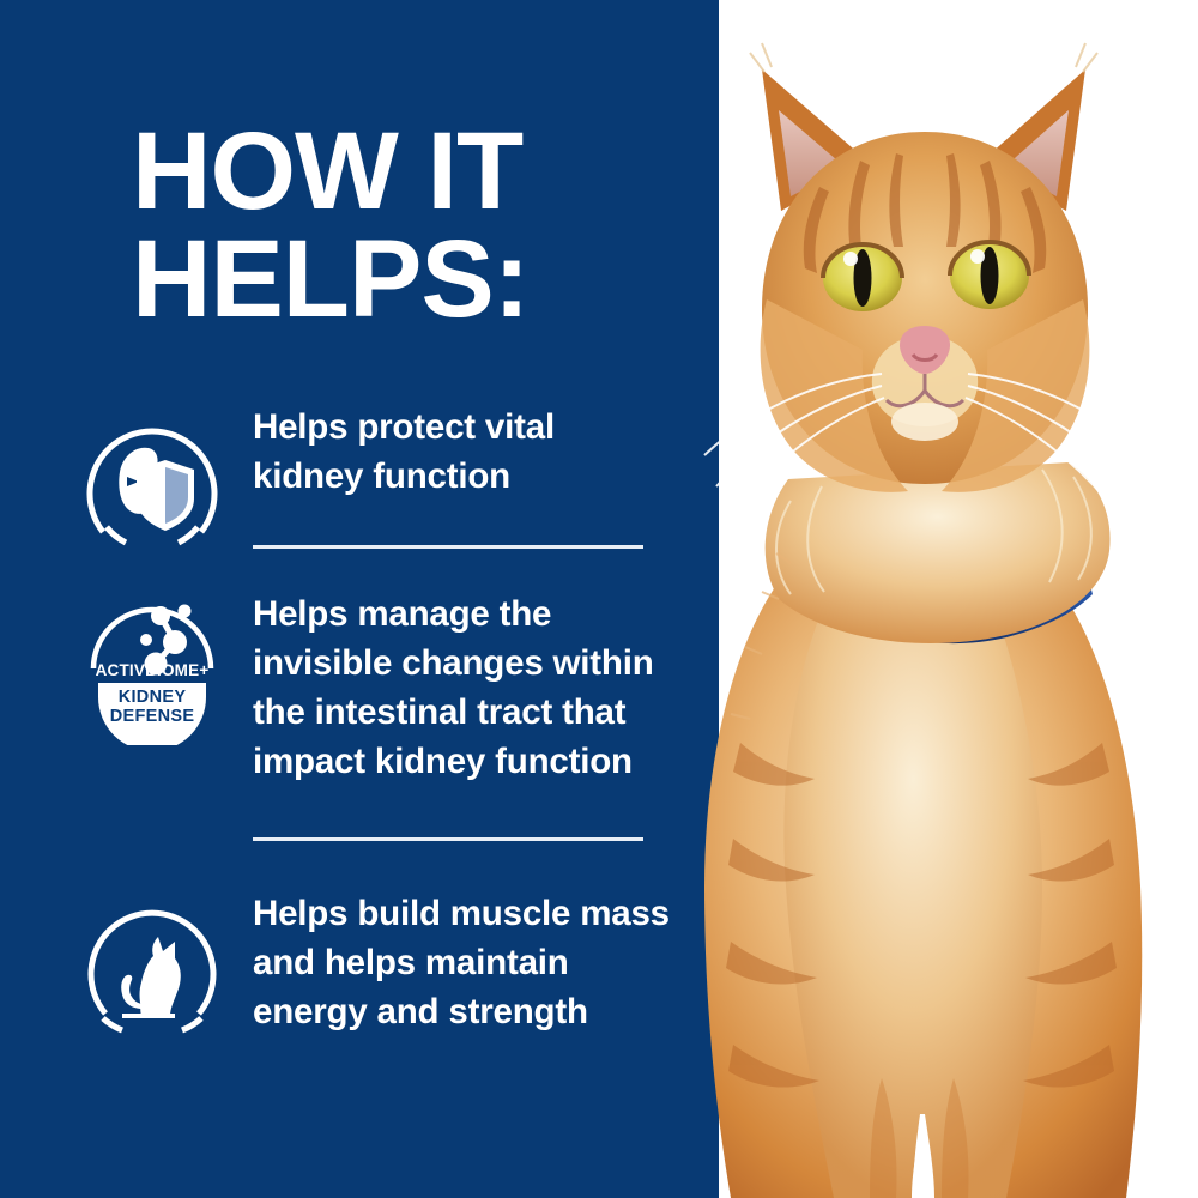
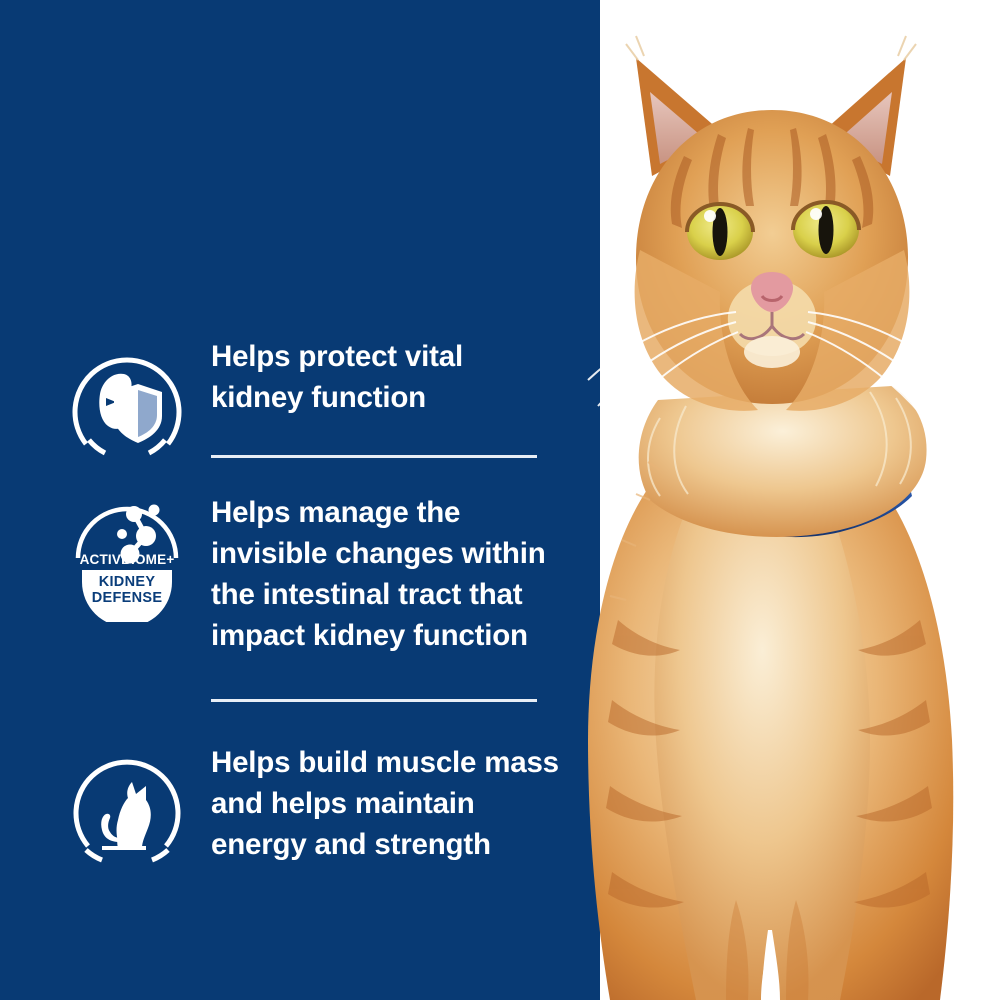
- HOW IT
- HELPS:
  Helps protect vital
  kidney function
  ACTIVBIOME+
  KIDNEY
  DEFENSE
  Helps manage the
  invisible changes within
  the intestinal tract that
  impact kidney function
  Helps build muscle mass
  and helps maintain
  energy and strength
